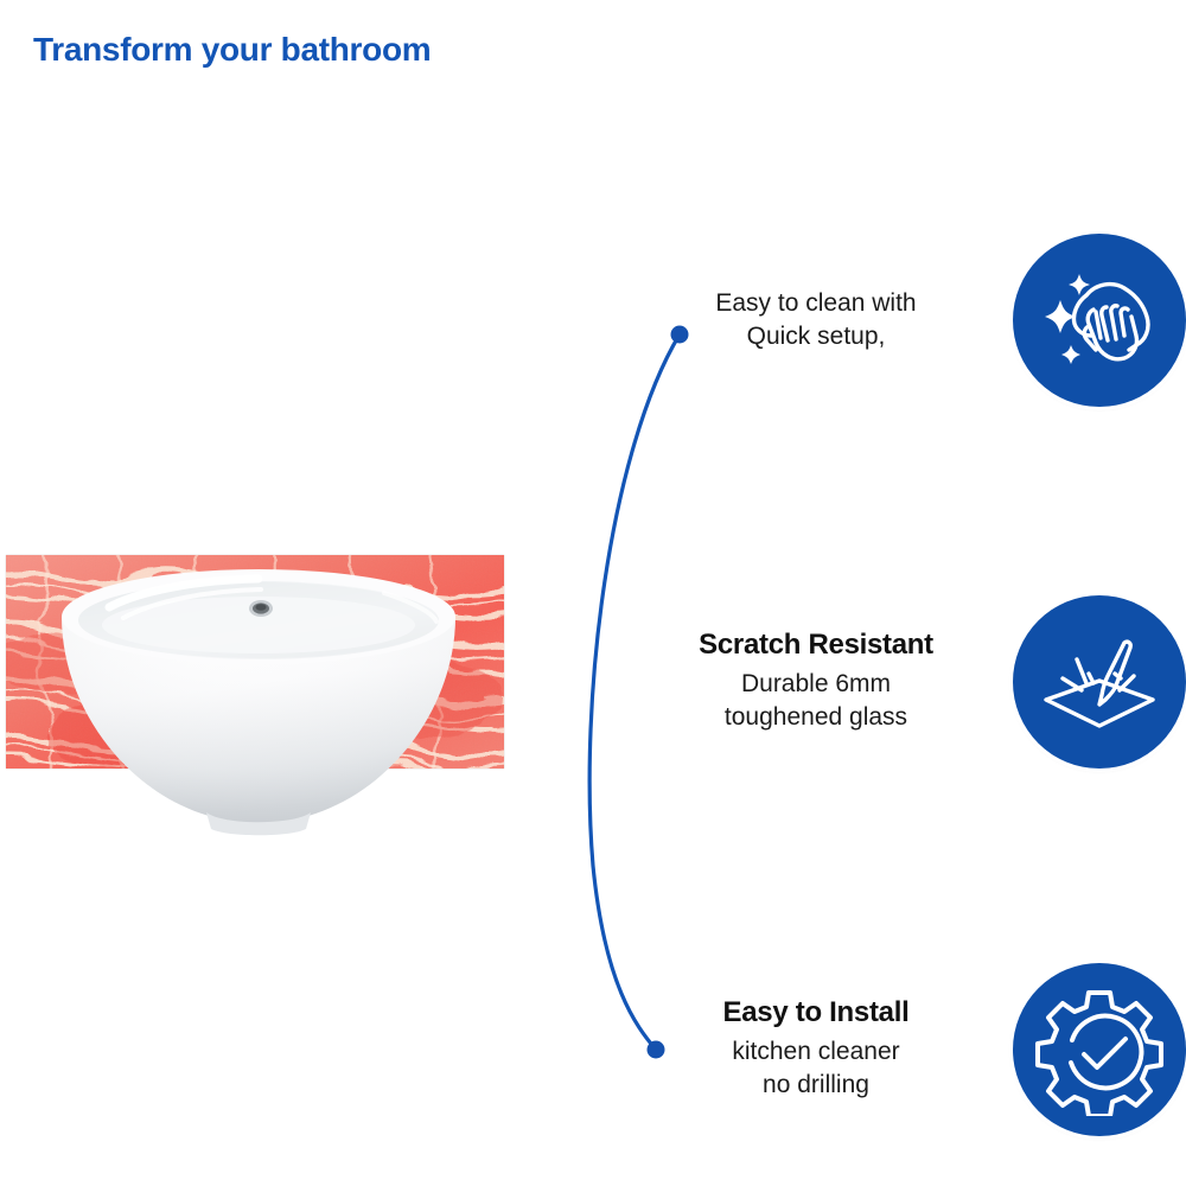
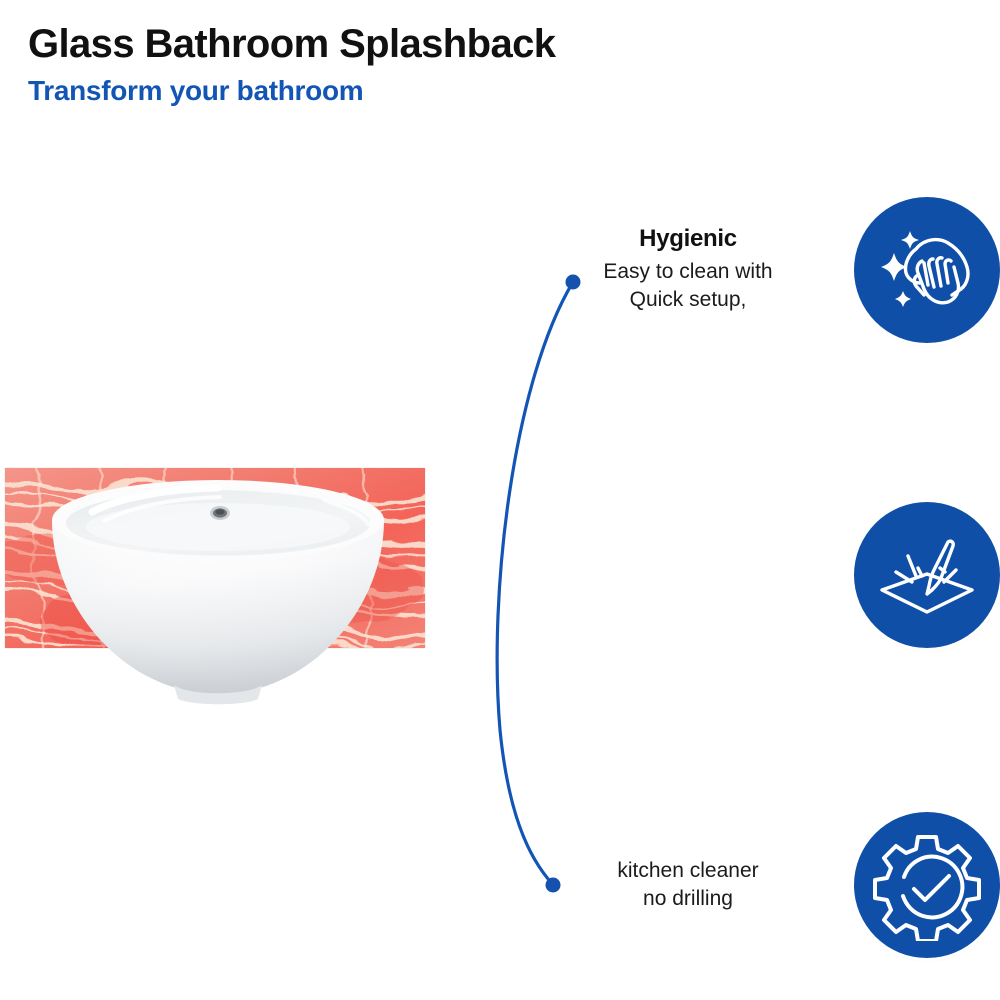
+ Glass Bathroom Splashback
  Transform your bathroom
+ Hygienic
  Easy to clean with
  Quick setup,
- Scratch Resistant
- Durable 6mm
- toughened glass
- Easy to Install
  kitchen cleaner
  no drilling
